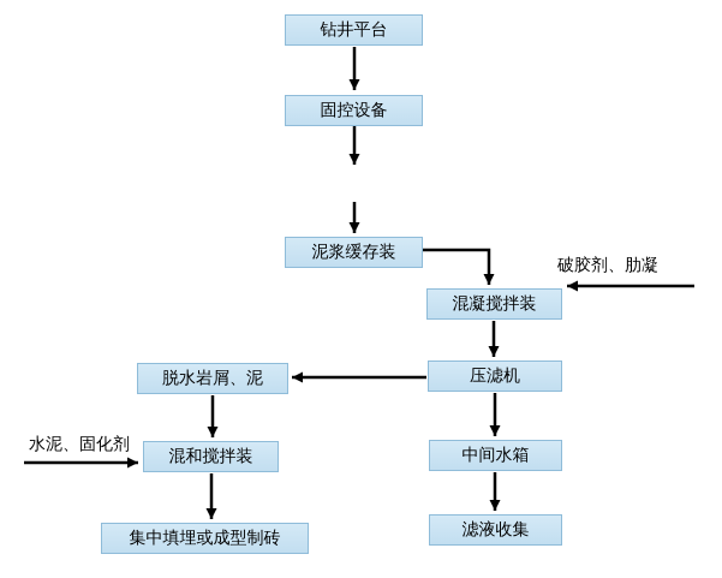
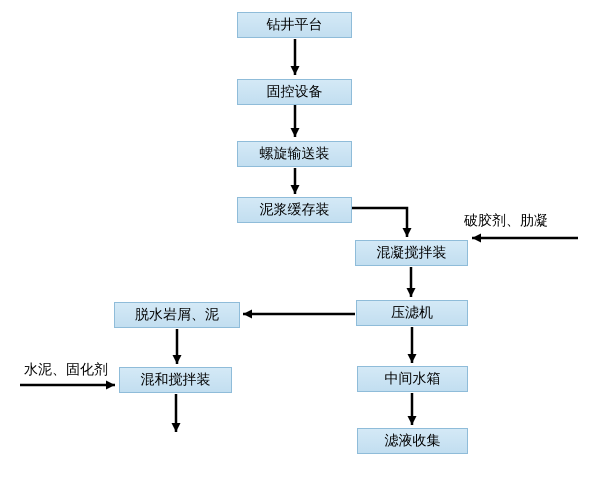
  钻井平台
  固控设备
+ 螺旋输送装
  泥浆缓存装
  混凝搅拌装
  压滤机
  脱水岩屑、泥
  混和搅拌装
  中间水箱
  滤液收集
- 集中填埋或成型制砖
  破胶剂、肋凝
  水泥、固化剂
